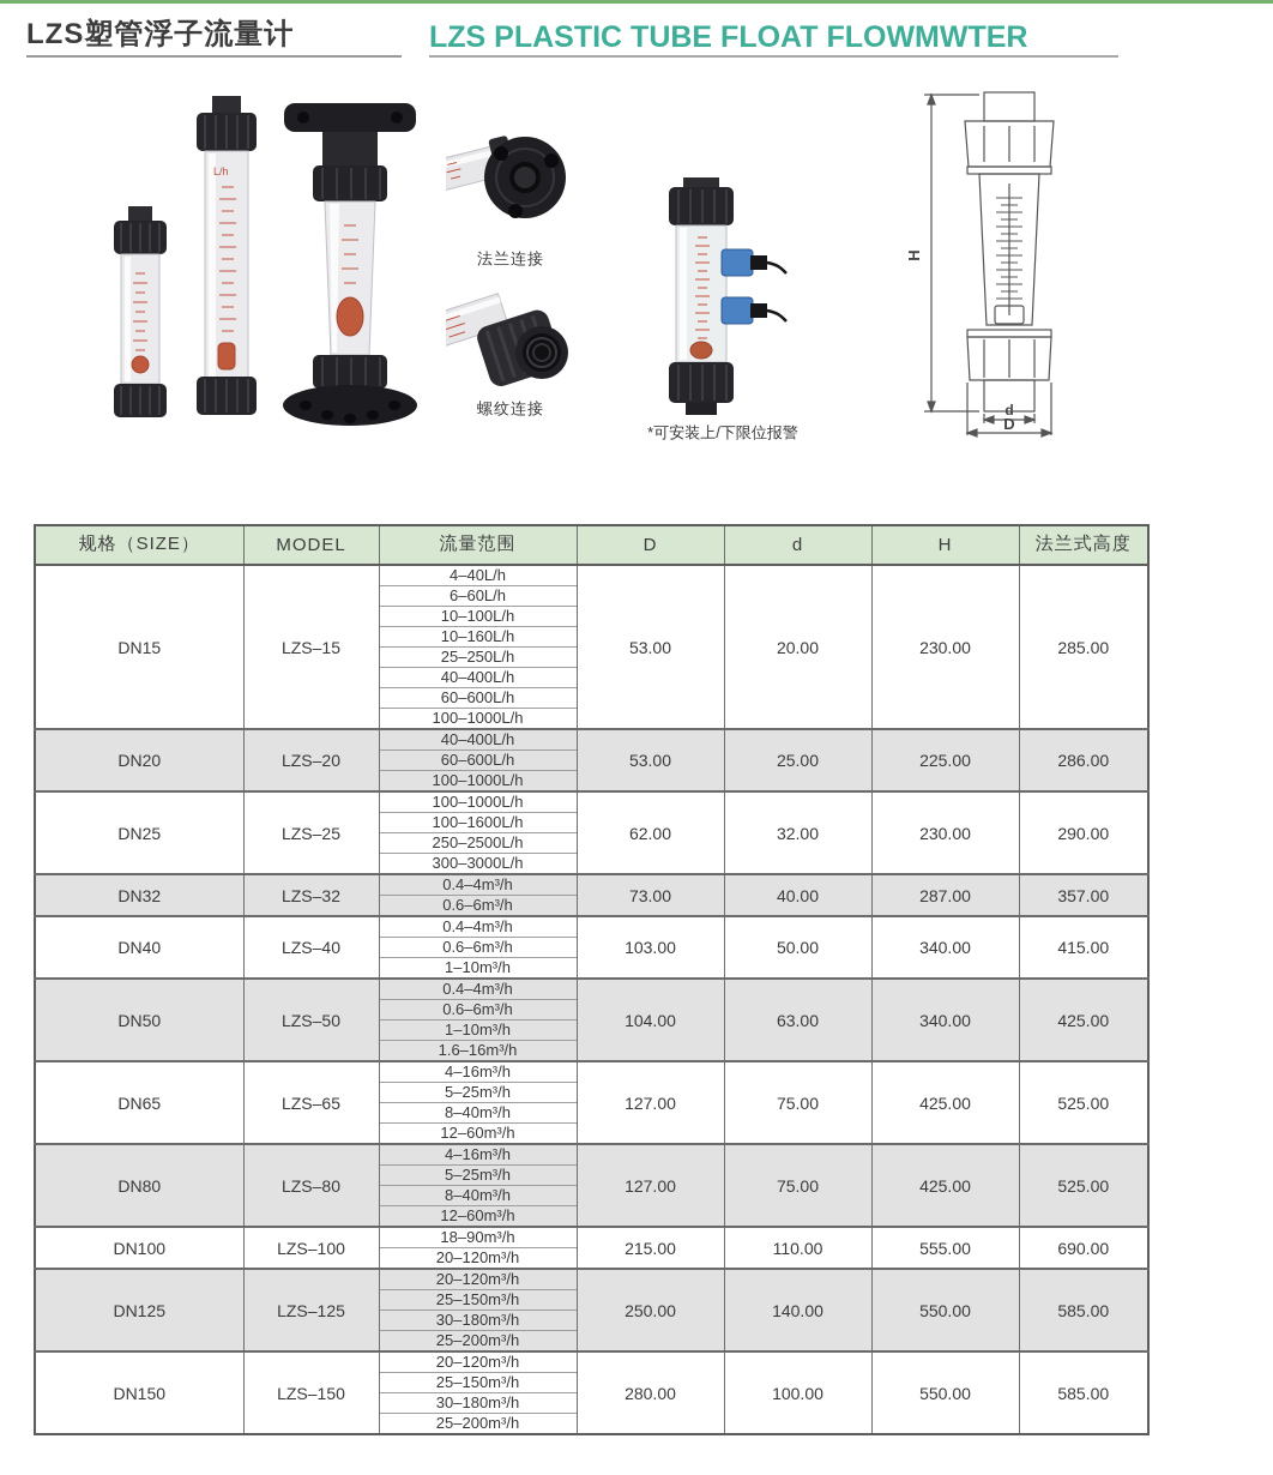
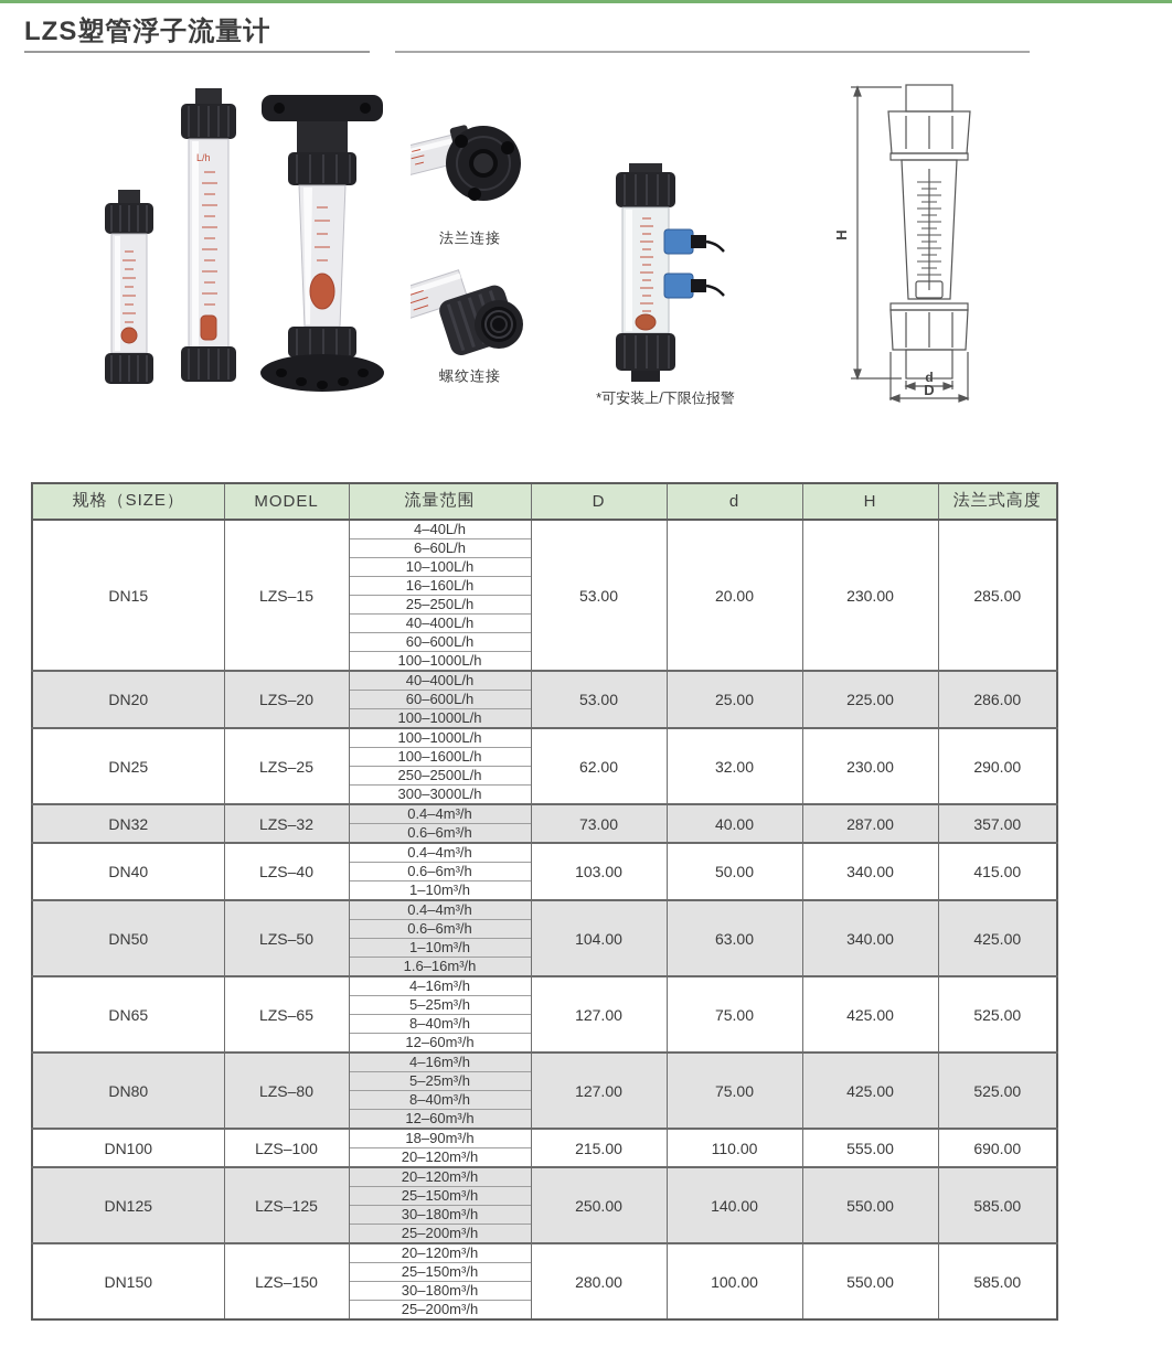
  LZS塑管浮子流量计
- LZS PLASTIC TUBE FLOAT FLOWMWTER
  L/h
  法兰连接
  螺纹连接
  *可安装上/下限位报警
  d
  D
  规格（SIZE）	MODEL	流量范围	D	d	H	法兰式高度
  DN15	LZS–15	4–40L/h	53.00	20.00	230.00	285.00
  6–60L/h
  10–100L/h
- 10–160L/h
+ 16–160L/h
  25–250L/h
  40–400L/h
  60–600L/h
  100–1000L/h
  DN20	LZS–20	40–400L/h	53.00	25.00	225.00	286.00
  60–600L/h
  100–1000L/h
  DN25	LZS–25	100–1000L/h	62.00	32.00	230.00	290.00
  100–1600L/h
  250–2500L/h
  300–3000L/h
  DN32	LZS–32	0.4–4m³/h	73.00	40.00	287.00	357.00
  0.6–6m³/h
  DN40	LZS–40	0.4–4m³/h	103.00	50.00	340.00	415.00
  0.6–6m³/h
  1–10m³/h
  DN50	LZS–50	0.4–4m³/h	104.00	63.00	340.00	425.00
  0.6–6m³/h
  1–10m³/h
  1.6–16m³/h
  DN65	LZS–65	4–16m³/h	127.00	75.00	425.00	525.00
  5–25m³/h
  8–40m³/h
  12–60m³/h
  DN80	LZS–80	4–16m³/h	127.00	75.00	425.00	525.00
  5–25m³/h
  8–40m³/h
  12–60m³/h
  DN100	LZS–100	18–90m³/h	215.00	110.00	555.00	690.00
  20–120m³/h
  DN125	LZS–125	20–120m³/h	250.00	140.00	550.00	585.00
  25–150m³/h
  30–180m³/h
  25–200m³/h
  DN150	LZS–150	20–120m³/h	280.00	100.00	550.00	585.00
  25–150m³/h
  30–180m³/h
  25–200m³/h
